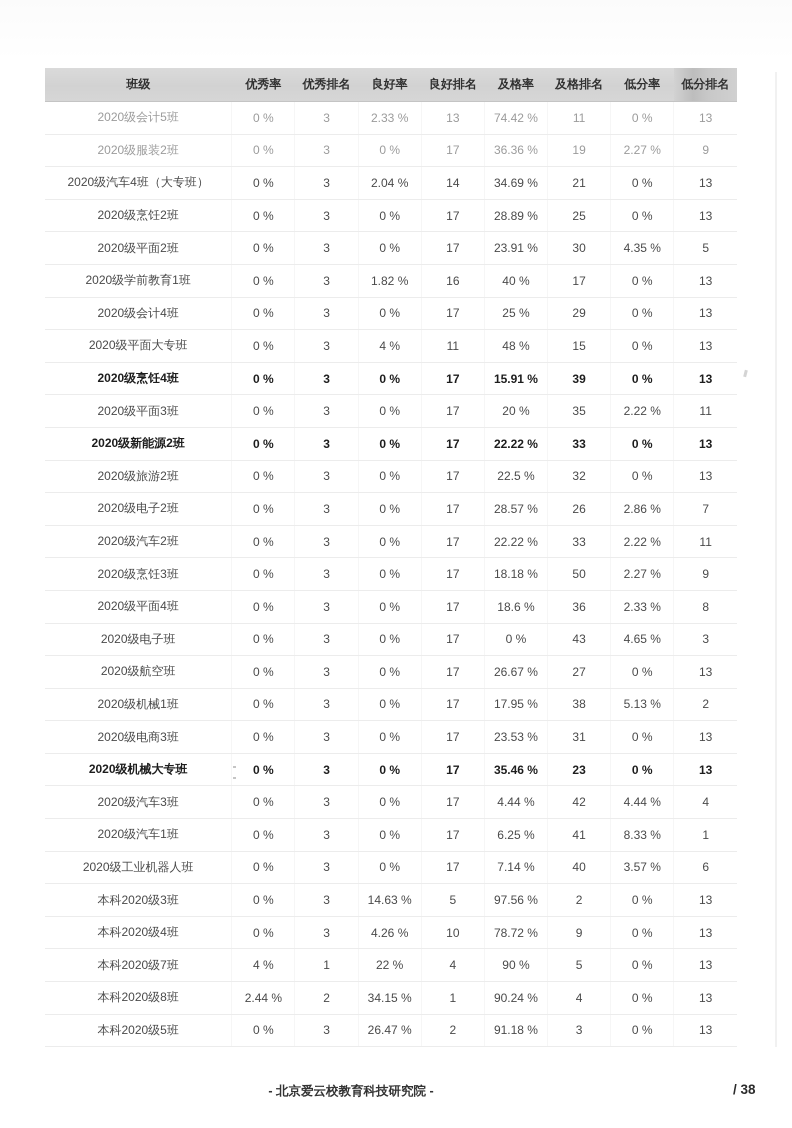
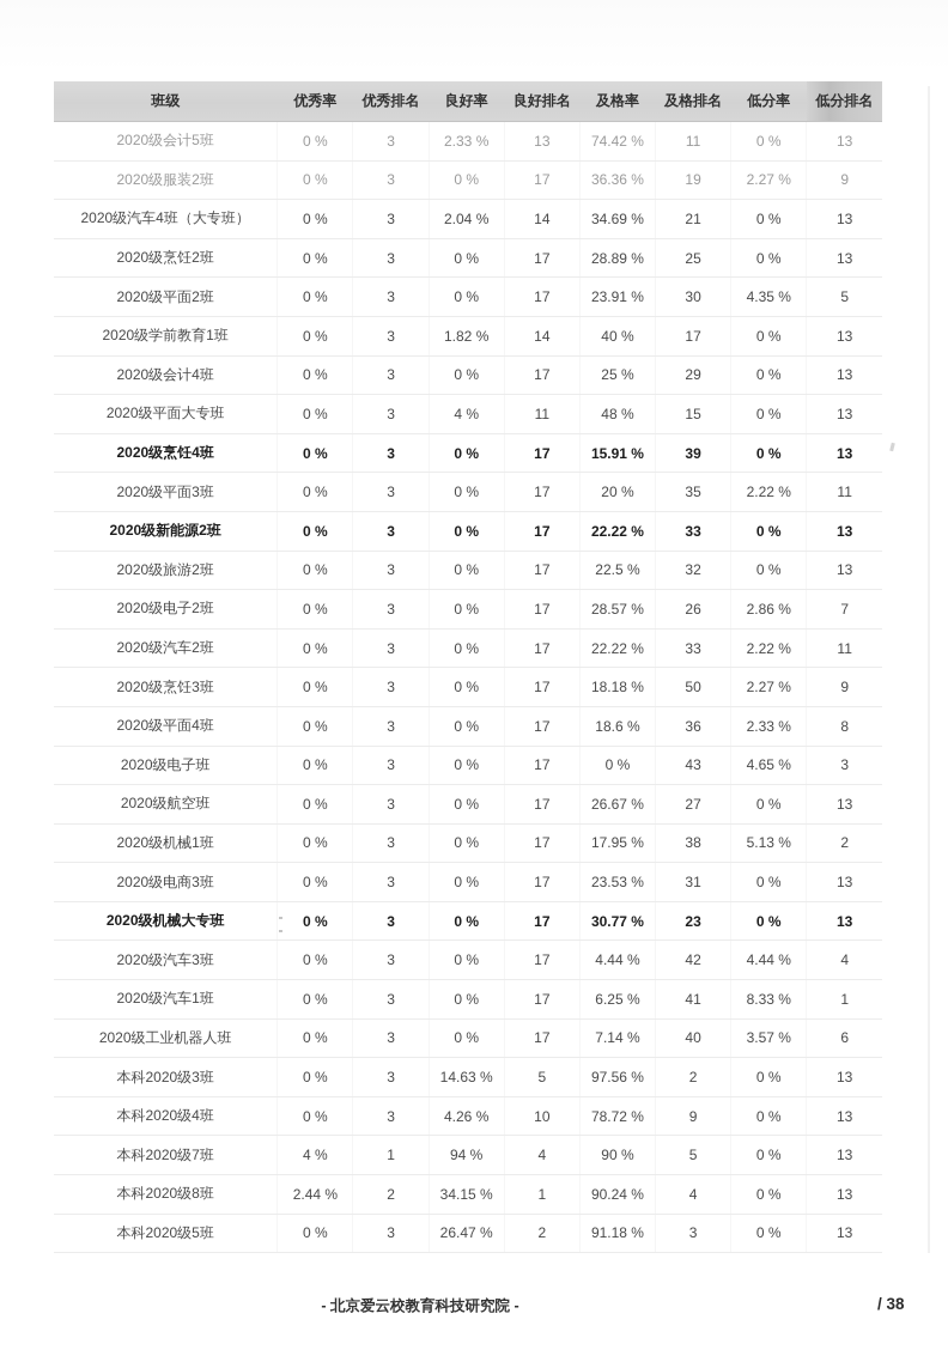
  班级	优秀率	优秀排名	良好率	良好排名	及格率	及格排名	低分率	低分排名
  2020级会计5班	0 %	3	2.33 %	13	74.42 %	11	0 %	13
  2020级服装2班	0 %	3	0 %	17	36.36 %	19	2.27 %	9
  2020级汽车4班（大专班）	0 %	3	2.04 %	14	34.69 %	21	0 %	13
  2020级烹饪2班	0 %	3	0 %	17	28.89 %	25	0 %	13
  2020级平面2班	0 %	3	0 %	17	23.91 %	30	4.35 %	5
- 2020级学前教育1班	0 %	3	1.82 %	16	40 %	17	0 %	13
+ 2020级学前教育1班	0 %	3	1.82 %	14	40 %	17	0 %	13
  2020级会计4班	0 %	3	0 %	17	25 %	29	0 %	13
  2020级平面大专班	0 %	3	4 %	11	48 %	15	0 %	13
  2020级烹饪4班	0 %	3	0 %	17	15.91 %	39	0 %	13
  2020级平面3班	0 %	3	0 %	17	20 %	35	2.22 %	11
  2020级新能源2班	0 %	3	0 %	17	22.22 %	33	0 %	13
  2020级旅游2班	0 %	3	0 %	17	22.5 %	32	0 %	13
  2020级电子2班	0 %	3	0 %	17	28.57 %	26	2.86 %	7
  2020级汽车2班	0 %	3	0 %	17	22.22 %	33	2.22 %	11
  2020级烹饪3班	0 %	3	0 %	17	18.18 %	50	2.27 %	9
  2020级平面4班	0 %	3	0 %	17	18.6 %	36	2.33 %	8
  2020级电子班	0 %	3	0 %	17	0 %	43	4.65 %	3
  2020级航空班	0 %	3	0 %	17	26.67 %	27	0 %	13
  2020级机械1班	0 %	3	0 %	17	17.95 %	38	5.13 %	2
  2020级电商3班	0 %	3	0 %	17	23.53 %	31	0 %	13
- 2020级机械大专班	0 %	3	0 %	17	35.46 %	23	0 %	13
+ 2020级机械大专班	0 %	3	0 %	17	30.77 %	23	0 %	13
  2020级汽车3班	0 %	3	0 %	17	4.44 %	42	4.44 %	4
  2020级汽车1班	0 %	3	0 %	17	6.25 %	41	8.33 %	1
  2020级工业机器人班	0 %	3	0 %	17	7.14 %	40	3.57 %	6
  本科2020级3班	0 %	3	14.63 %	5	97.56 %	2	0 %	13
  本科2020级4班	0 %	3	4.26 %	10	78.72 %	9	0 %	13
- 本科2020级7班	4 %	1	22 %	4	90 %	5	0 %	13
+ 本科2020级7班	4 %	1	94 %	4	90 %	5	0 %	13
  本科2020级8班	2.44 %	2	34.15 %	1	90.24 %	4	0 %	13
  本科2020级5班	0 %	3	26.47 %	2	91.18 %	3	0 %	13
  - 北京爱云校教育科技研究院 -
  / 38
